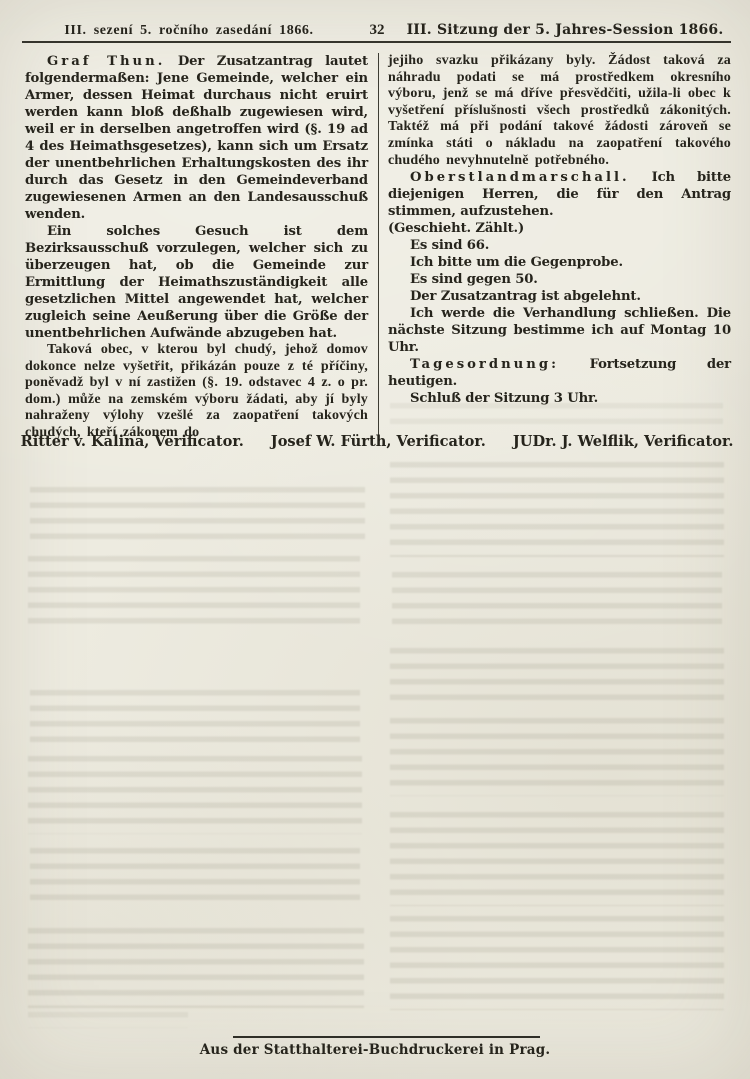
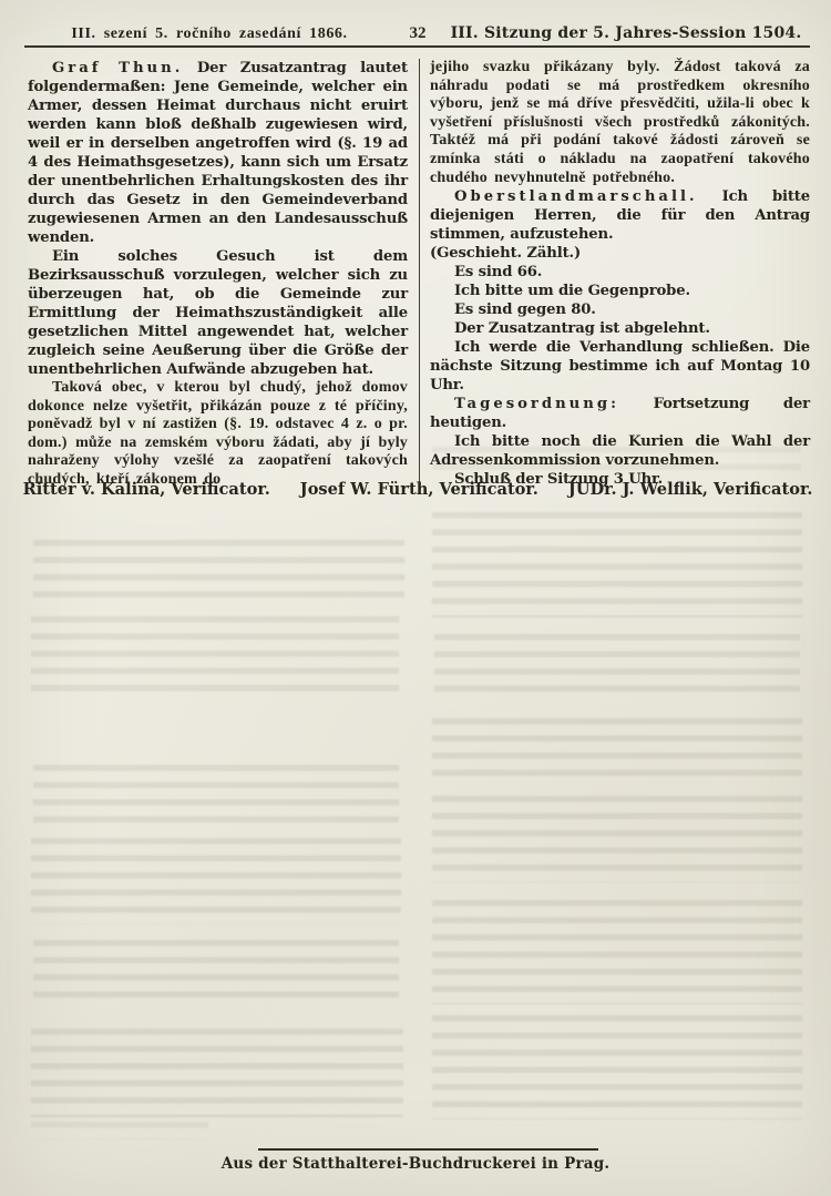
  III. sezení 5. ročního zasedání 1866.
  32
- III. Sitzung der 5. Jahres-Session 1866.
+ III. Sitzung der 5. Jahres-Session 1504.
  Graf Thun. Der Zusatzantrag lautet folgendermaßen: Jene Gemeinde, welcher ein Armer, dessen Heimat durchaus nicht eruirt werden kann bloß deßhalb zugewiesen wird, weil er in derselben angetroffen wird (§. 19 ad 4 des Heimathsgesetzes), kann sich um Ersatz der unentbehrlichen Erhaltungskosten des ihr durch das Gesetz in den Gemeindeverband zugewiesenen Armen an den Landesausschuß wenden.
  Ein solches Gesuch ist dem Bezirksausschuß vorzulegen, welcher sich zu überzeugen hat, ob die Gemeinde zur Ermittlung der Heimathszuständigkeit alle gesetzlichen Mittel angewendet hat, welcher zugleich seine Aeußerung über die Größe der unentbehrlichen Aufwände abzugeben hat.
  Taková obec, v kterou byl chudý, jehož domov dokonce nelze vyšetřit, přikázán pouze z té příčiny, poněvadž byl v ní zastižen (§. 19. odstavec 4 z. o pr. dom.) může na zemském výboru žádati, aby jí byly nahraženy výlohy vzešlé za zaopatření takových chudých, kteří zákonem do
  jejiho svazku přikázany byly. Žádost taková za náhradu podati se má prostředkem okresního výboru, jenž se má dříve přesvědčiti, užila-li obec k vyšetření příslušnosti všech prostředků zákonitých. Taktéž má při podání takové žádosti zároveň se zmínka státi o nákladu na zaopatření takového chudého nevyhnutelně potřebného.
  Oberstlandmarschall. Ich bitte diejenigen Herren, die für den Antrag stimmen, aufzustehen.
  (Geschieht. Zählt.)
  Es sind 66.
  Ich bitte um die Gegenprobe.
- Es sind gegen 50.
+ Es sind gegen 80.
  Der Zusatzantrag ist abgelehnt.
  Ich werde die Verhandlung schließen. Die nächste Sitzung bestimme ich auf Montag 10 Uhr.
  Tagesordnung: Fortsetzung der heutigen.
+ Ich bitte noch die Kurien die Wahl der Adressenkommission vorzunehmen.
  Schluß der Sitzung 3 Uhr.
  Ritter v. Kalina, Verificator.
  Josef W. Fürth, Verificator.
  JUDr. J. Welflik, Verificator.
  Aus der Statthalterei-Buchdruckerei in Prag.
